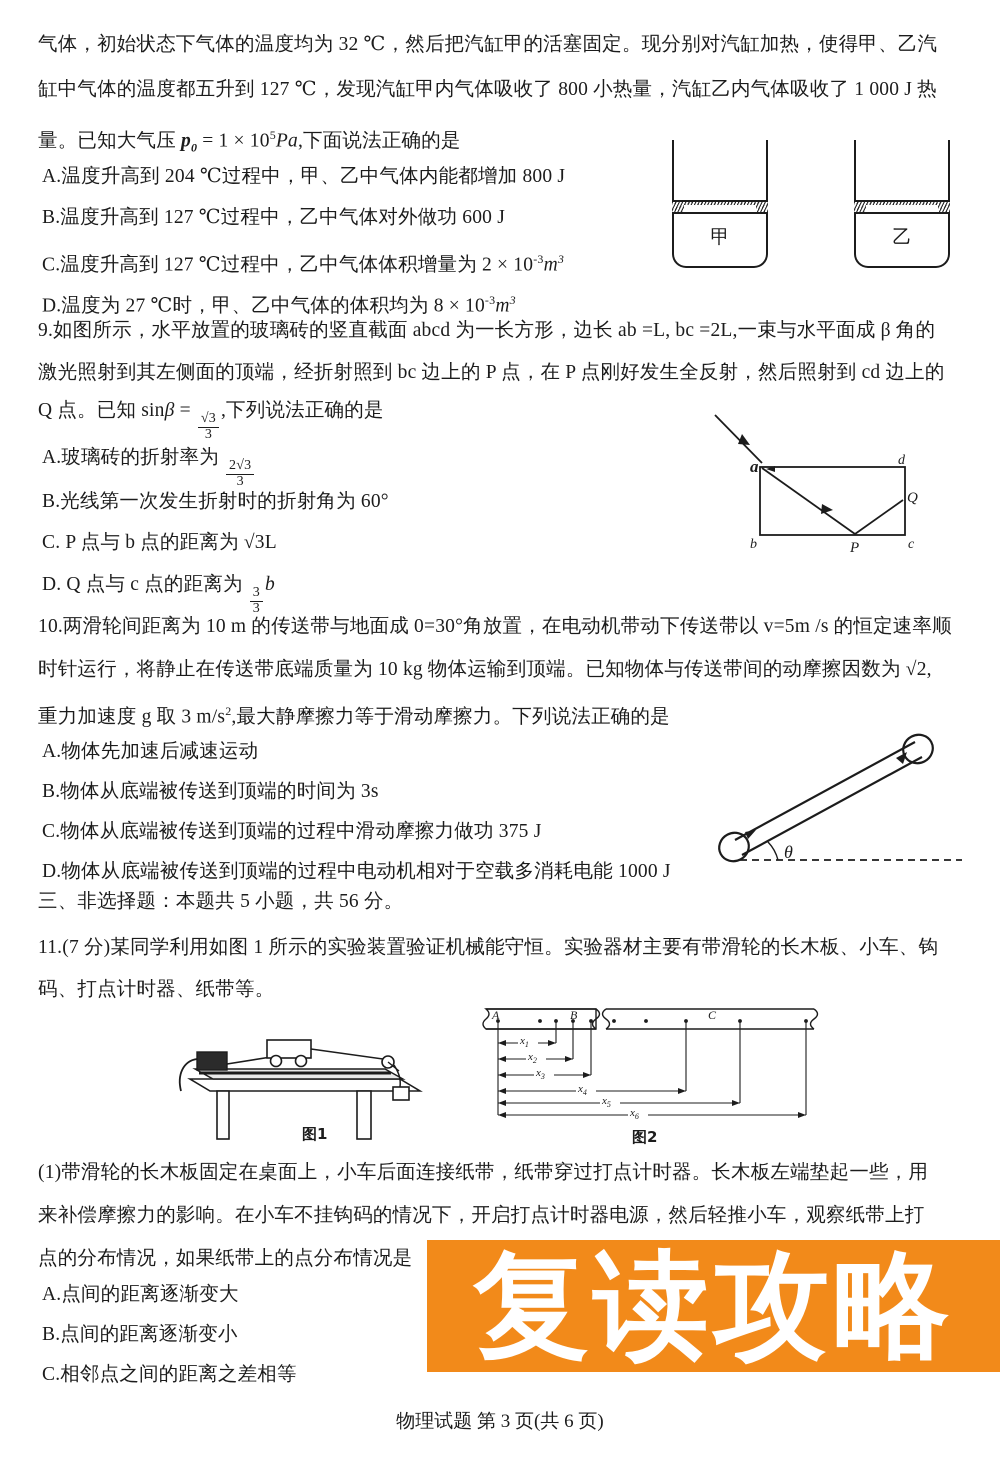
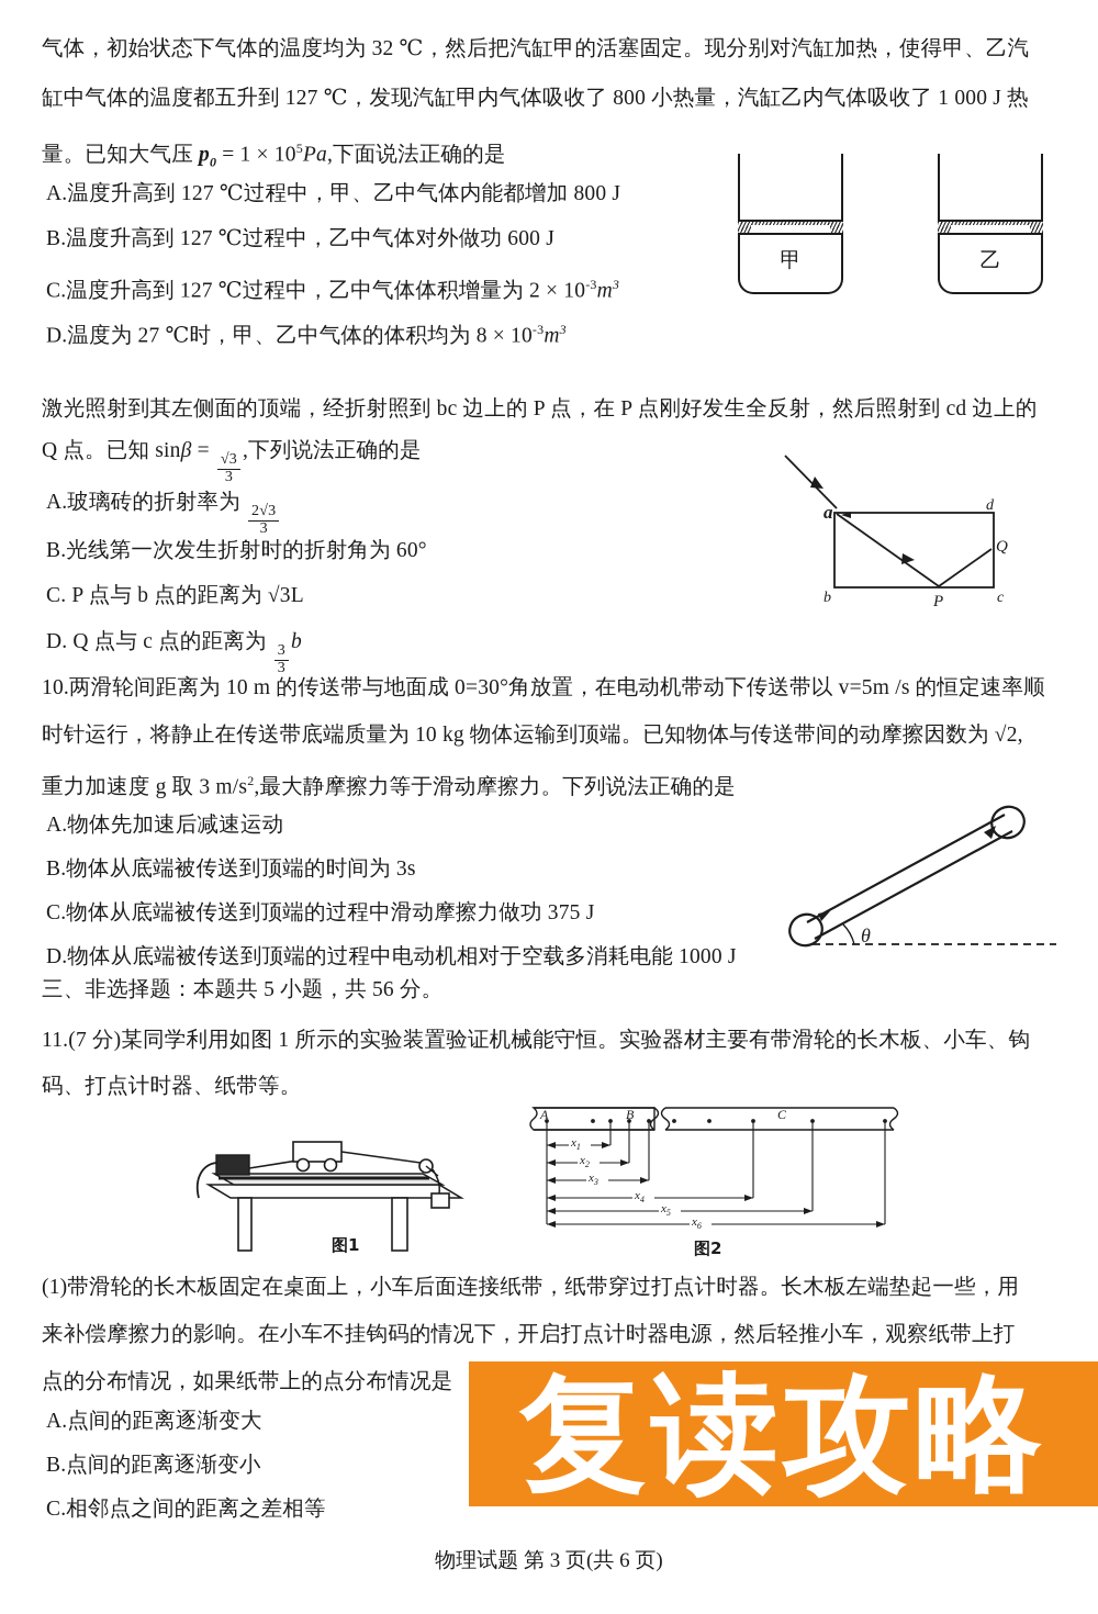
  气体，初始状态下气体的温度均为 32 ℃，然后把汽缸甲的活塞固定。现分别对汽缸加热，使得甲、乙汽
  缸中气体的温度都五升到 127 ℃，发现汽缸甲内气体吸收了 800 小热量，汽缸乙内气体吸收了 1 000 J 热
  量。已知大气压 p0 = 1 × 105Pa,下面说法正确的是
- A.温度升高到 204 ℃过程中，甲、乙中气体内能都增加 800 J
+ A.温度升高到 127 ℃过程中，甲、乙中气体内能都增加 800 J
  B.温度升高到 127 ℃过程中，乙中气体对外做功 600 J
  C.温度升高到 127 ℃过程中，乙中气体体积增量为 2 × 10-3m3
  D.温度为 27 ℃时，甲、乙中气体的体积均为 8 × 10-3m3
  甲
  乙
- 9.如图所示，水平放置的玻璃砖的竖直截面 abcd 为一长方形，边长 ab =L, bc =2L,一束与水平面成 β 角的
  激光照射到其左侧面的顶端，经折射照到 bc 边上的 P 点，在 P 点刚好发生全反射，然后照射到 cd 边上的
  Q 点。已知 sinβ =
  √3
  3
  ,下列说法正确的是
  A.玻璃砖的折射率为
  2√3
  3
  B.光线第一次发生折射时的折射角为 60°
  C. P 点与 b 点的距离为 √3L
  D. Q 点与 c 点的距离为
  3
  3
  b
  a
  b
  c
  d
  P
  Q
  10.两滑轮间距离为 10 m 的传送带与地面成 0=30°角放置，在电动机带动下传送带以 v=5m /s 的恒定速率顺
  时针运行，将静止在传送带底端质量为 10 kg 物体运输到顶端。已知物体与传送带间的动摩擦因数为 √2,
  重力加速度 g 取 3 m/s2,最大静摩擦力等于滑动摩擦力。下列说法正确的是
  A.物体先加速后减速运动
  B.物体从底端被传送到顶端的时间为 3s
  C.物体从底端被传送到顶端的过程中滑动摩擦力做功 375 J
  D.物体从底端被传送到顶端的过程中电动机相对于空载多消耗电能 1000 J
  θ
  三、非选择题：本题共 5 小题，共 56 分。
  11.(7 分)某同学利用如图 1 所示的实验装置验证机械能守恒。实验器材主要有带滑轮的长木板、小车、钩
  码、打点计时器、纸带等。
  图1
  A
  B
  C
  x1
  x2
  x3
  x4
  x5
  x6
  图2
  (1)带滑轮的长木板固定在桌面上，小车后面连接纸带，纸带穿过打点计时器。长木板左端垫起一些，用
  来补偿摩擦力的影响。在小车不挂钩码的情况下，开启打点计时器电源，然后轻推小车，观察纸带上打
  点的分布情况，如果纸带上的点分布情况是
  A.点间的距离逐渐变大
  B.点间的距离逐渐变小
  C.相邻点之间的距离之差相等
  复读攻略
  物理试题 第 3 页(共 6 页)
